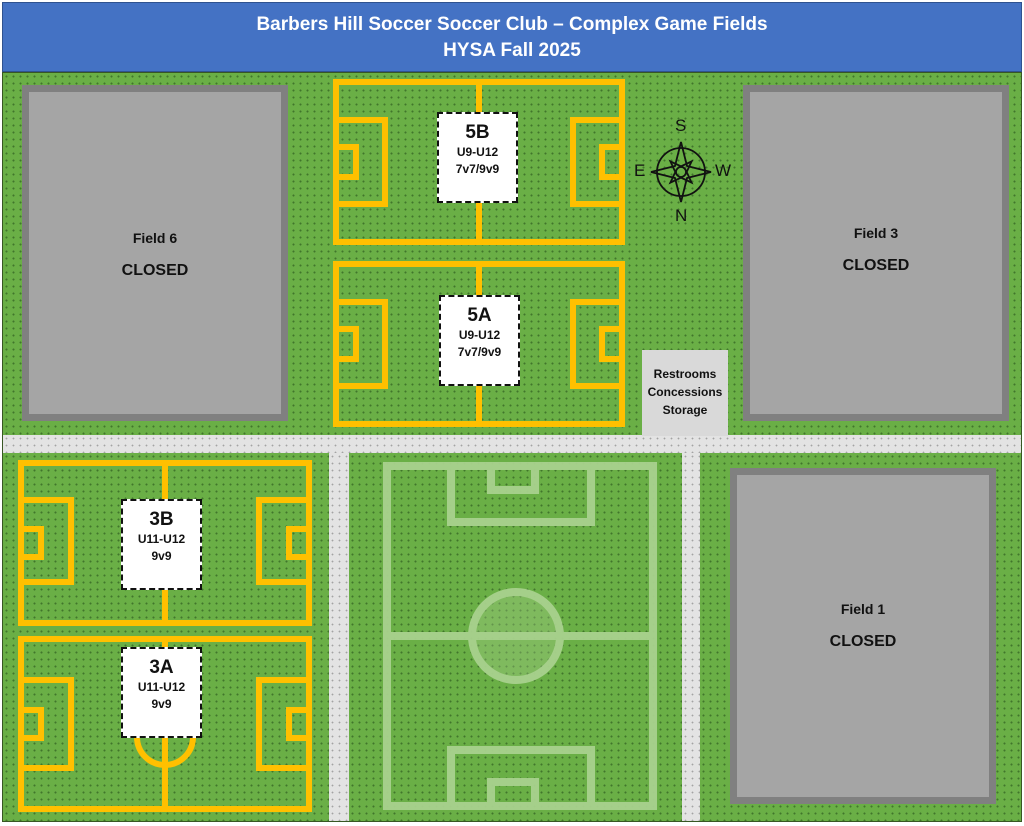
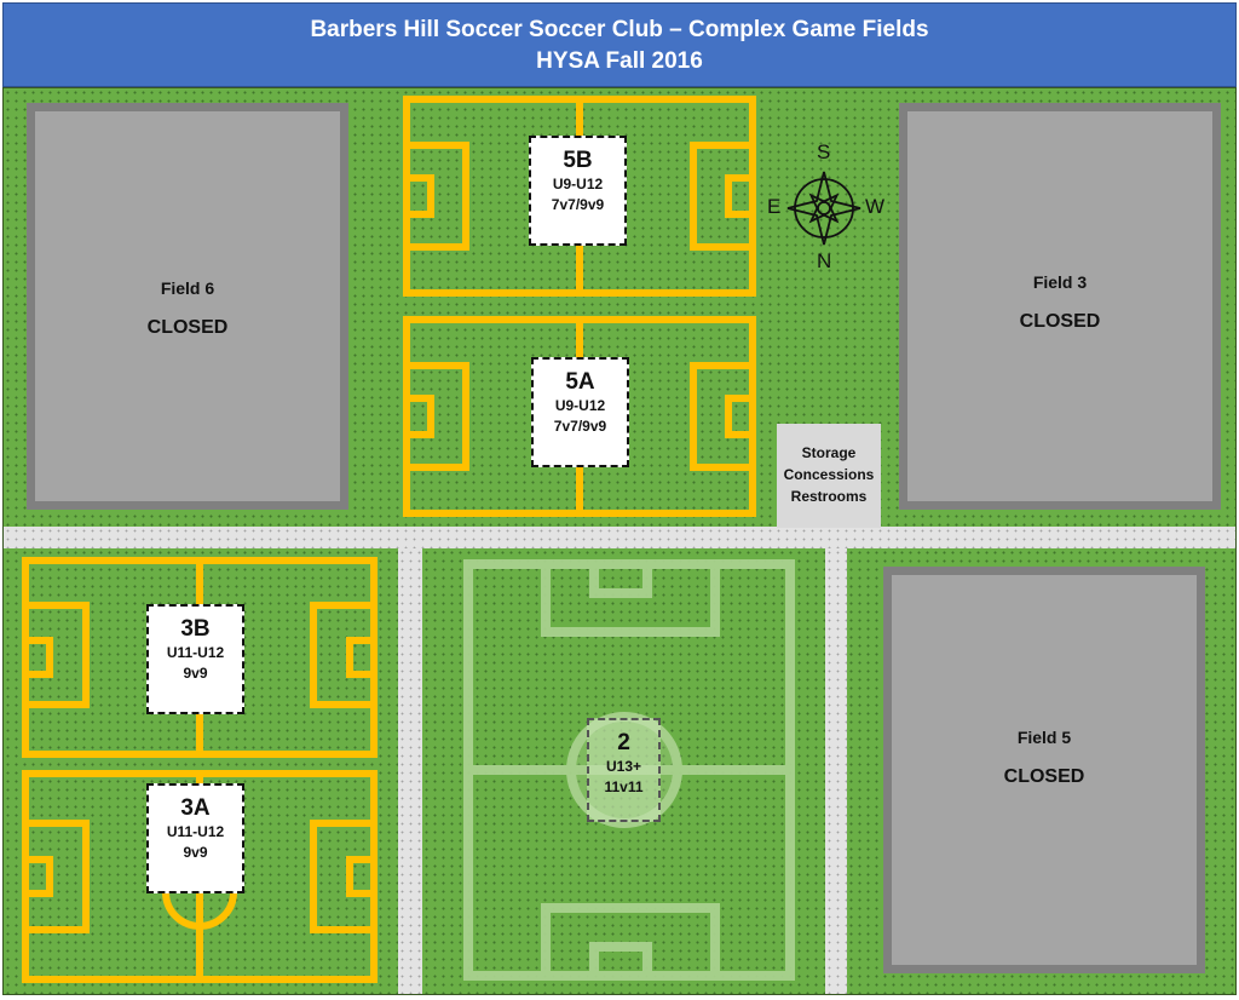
  Barbers Hill Soccer Soccer Club – Complex Game Fields
- HYSA Fall 2025
+ HYSA Fall 2016
  Field 6
  CLOSED
  Field 3
  CLOSED
- Field 1
+ Field 5
  CLOSED
  5B
  U9-U12
  7v7/9v9
  5A
  U9-U12
  7v7/9v9
  S
  N
  E
  W
- Restrooms
+ Storage
  Concessions
- Storage
+ Restrooms
  3B
  U11-U12
  9v9
  3A
  U11-U12
  9v9
+ 2
+ U13+
+ 11v11
